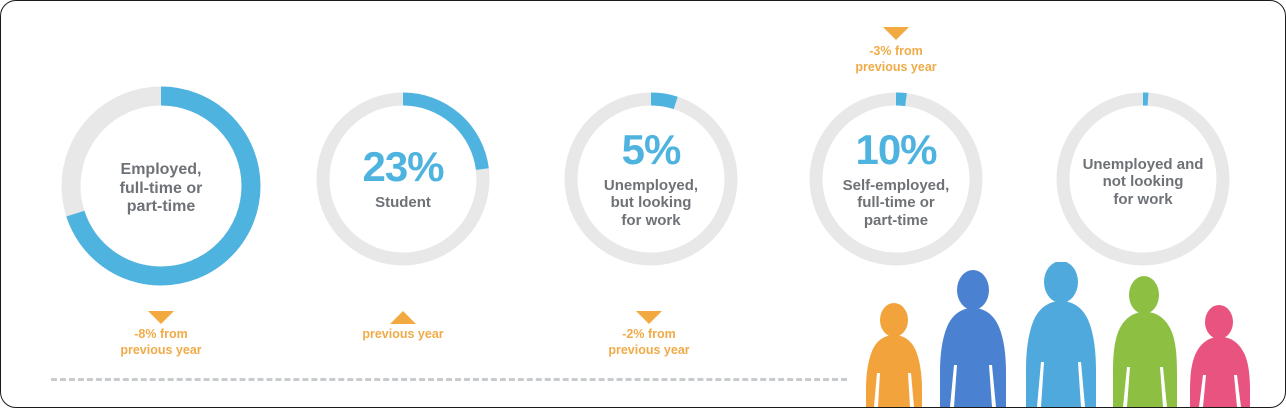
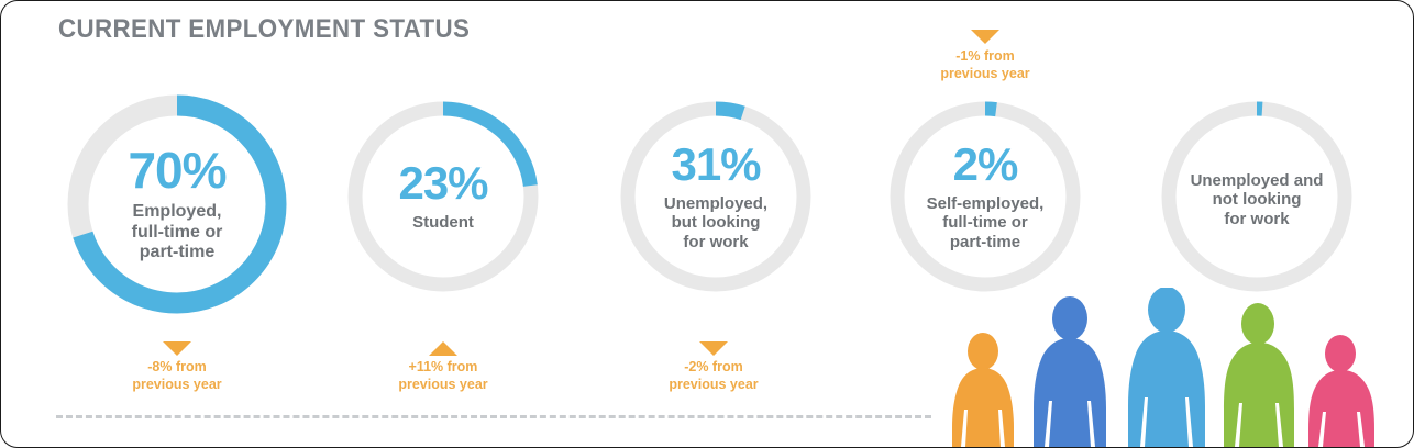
+ CURRENT EMPLOYMENT STATUS
+ 70%
  Employed,
  full-time or
  part-time
  -8% from
  previous year
  23%
  Student
+ +11% from
  previous year
- 5%
+ 31%
  Unemployed,
  but looking
  for work
  -2% from
  previous year
- -3% from
+ -1% from
  previous year
- 10%
+ 2%
  Self-employed,
  full-time or
  part-time
  Unemployed and
  not looking
  for work
